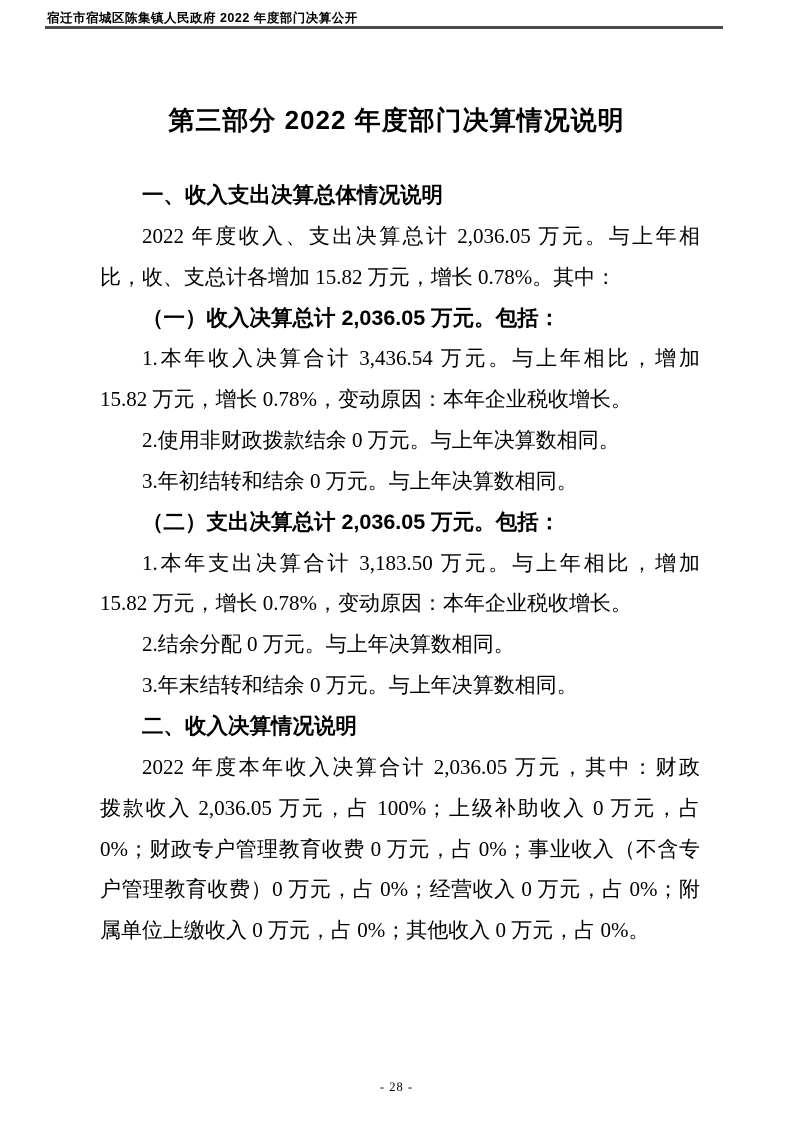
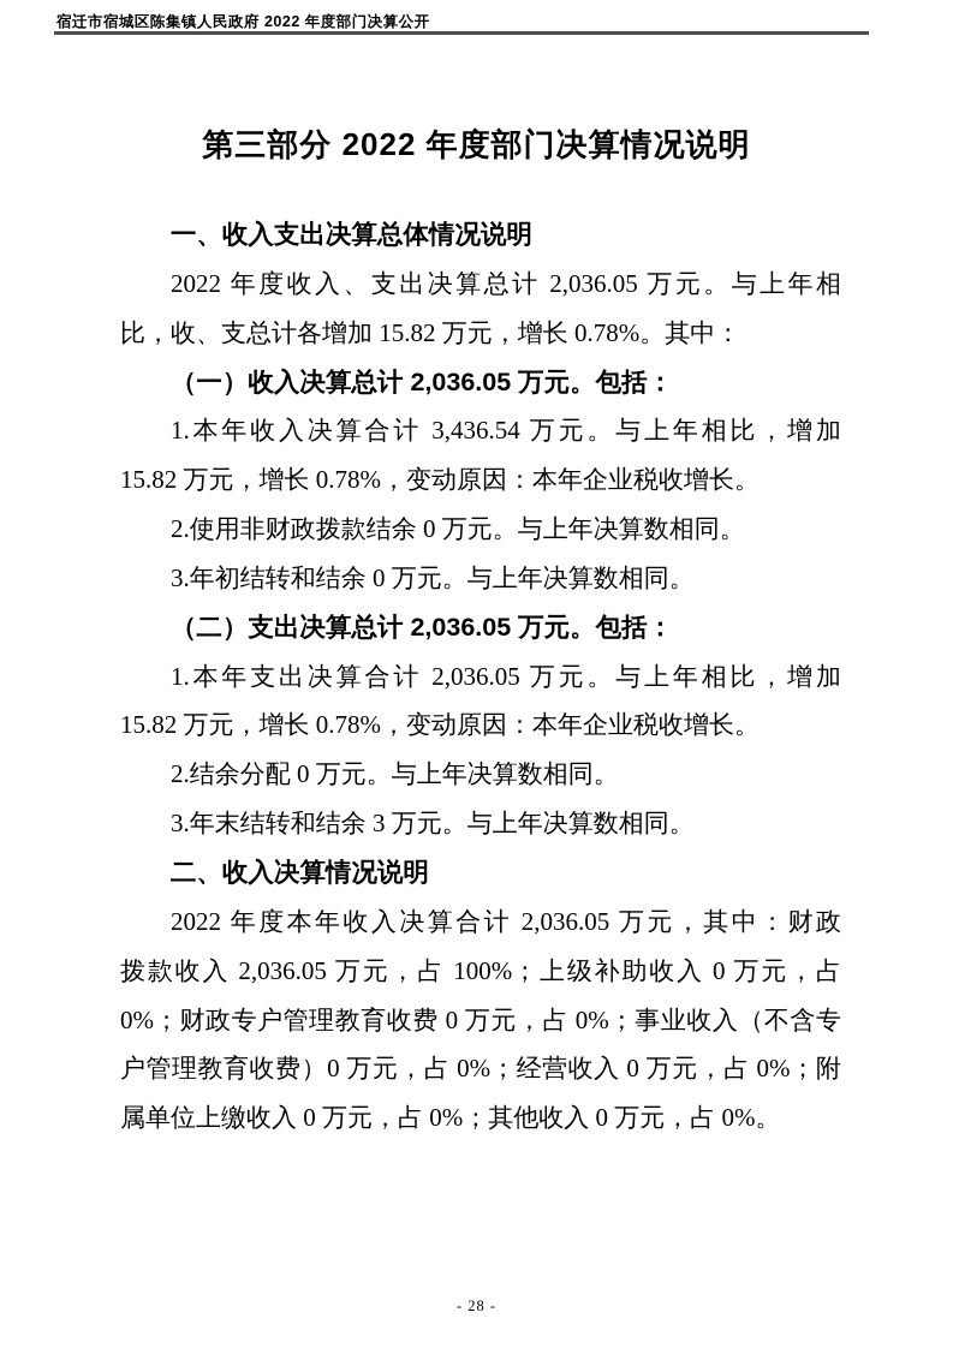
  宿迁市宿城区陈集镇人民政府 2022 年度部门决算公开
  第三部分 2022 年度部门决算情况说明
  一、收入支出决算总体情况说明
  2022 年度收入、支出决算总计 2,036.05 万元。与上年相
  比，收、支总计各增加 15.82 万元，增长 0.78%。其中：
  （一）收入决算总计 2,036.05 万元。包括：
  1.本年收入决算合计 3,436.54 万元。与上年相比，增加
  15.82 万元，增长 0.78%，变动原因：本年企业税收增长。
  2.使用非财政拨款结余 0 万元。与上年决算数相同。
  3.年初结转和结余 0 万元。与上年决算数相同。
  （二）支出决算总计 2,036.05 万元。包括：
- 1.本年支出决算合计 3,183.50 万元。与上年相比，增加
+ 1.本年支出决算合计 2,036.05 万元。与上年相比，增加
  15.82 万元，增长 0.78%，变动原因：本年企业税收增长。
  2.结余分配 0 万元。与上年决算数相同。
- 3.年末结转和结余 0 万元。与上年决算数相同。
+ 3.年末结转和结余 3 万元。与上年决算数相同。
  二、收入决算情况说明
  2022 年度本年收入决算合计 2,036.05 万元，其中：财政
  拨款收入 2,036.05 万元，占 100%；上级补助收入 0 万元，占
  0%；财政专户管理教育收费 0 万元，占 0%；事业收入（不含专
  户管理教育收费）0 万元，占 0%；经营收入 0 万元，占 0%；附
  属单位上缴收入 0 万元，占 0%；其他收入 0 万元，占 0%。
  - 28 -
